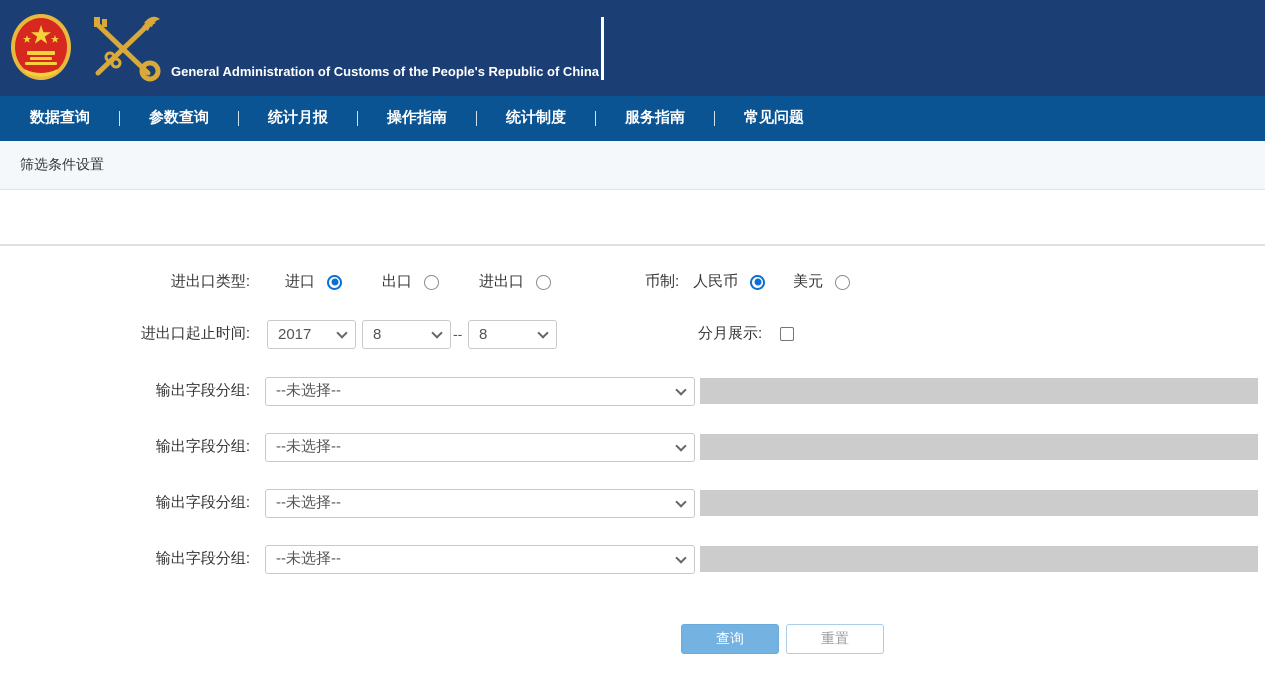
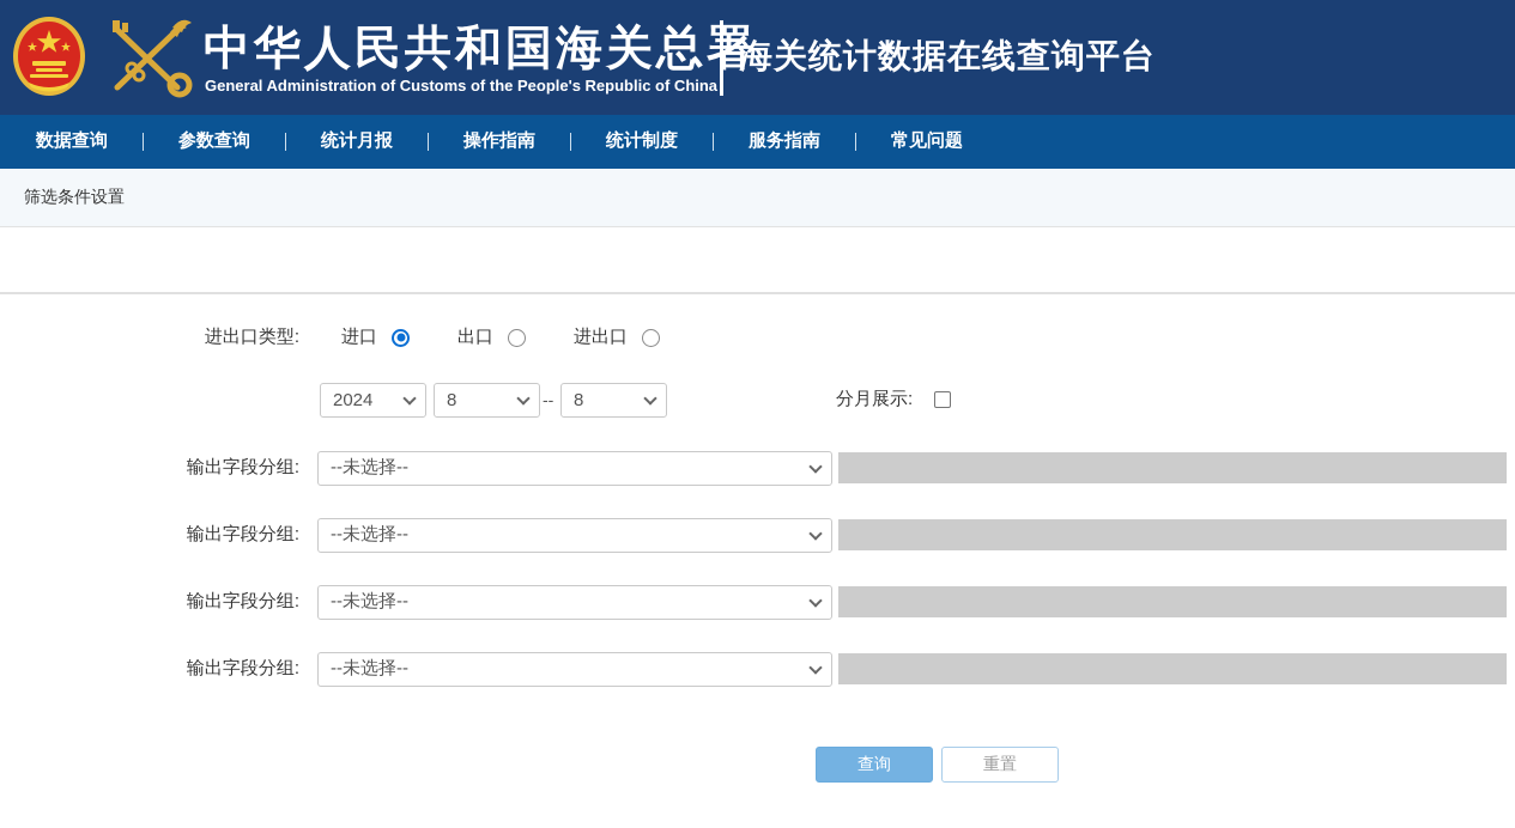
+ 中华人民共和国海关总署
  General Administration of Customs of the People's Republic of China
+ 海关统计数据在线查询平台
  数据查询
  参数查询
  统计月报
  操作指南
  统计制度
  服务指南
  常见问题
  筛选条件设置
  进出口类型:
  进口
  出口
  进出口
- 币制:
- 人民币
- 美元
- 进出口起止时间:
- 2017
+ 2024
  8
  --
  8
  分月展示:
  输出字段分组:
  --未选择--
  输出字段分组:
  --未选择--
  输出字段分组:
  --未选择--
  输出字段分组:
  --未选择--
  查询
  重置
